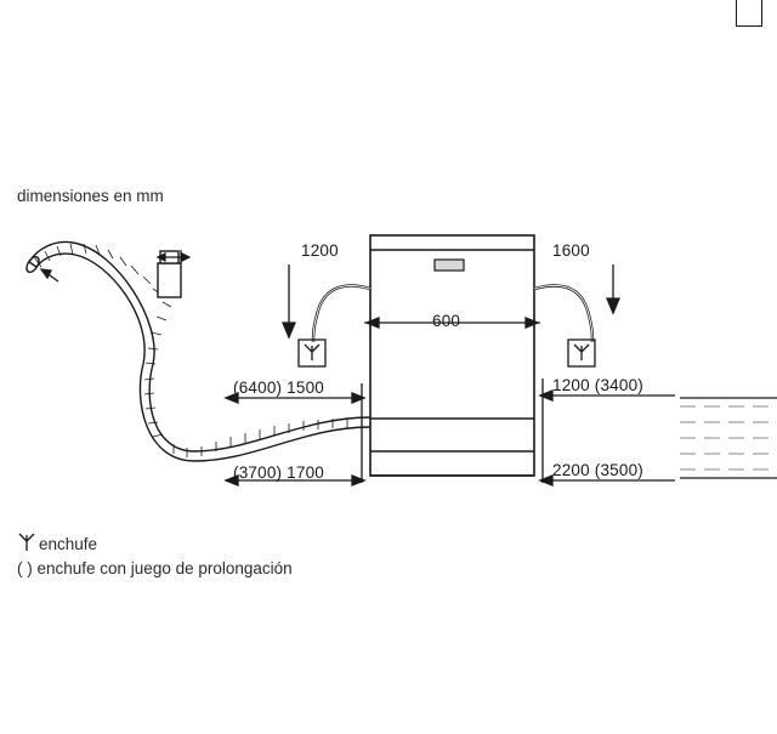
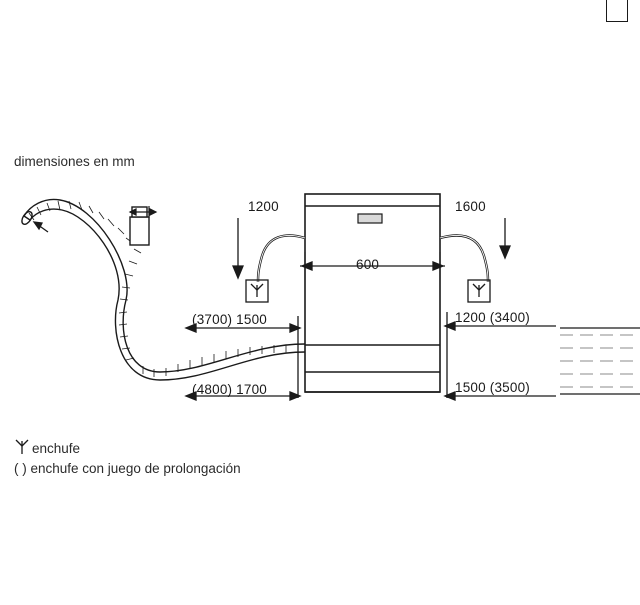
  dimensiones en mm
  1200
  1600
  600
- (6400) 1500
+ (3700) 1500
  1200 (3400)
- (3700) 1700
+ (4800) 1700
- 2200 (3500)
+ 1500 (3500)
  enchufe
  ( ) enchufe con juego de prolongación
